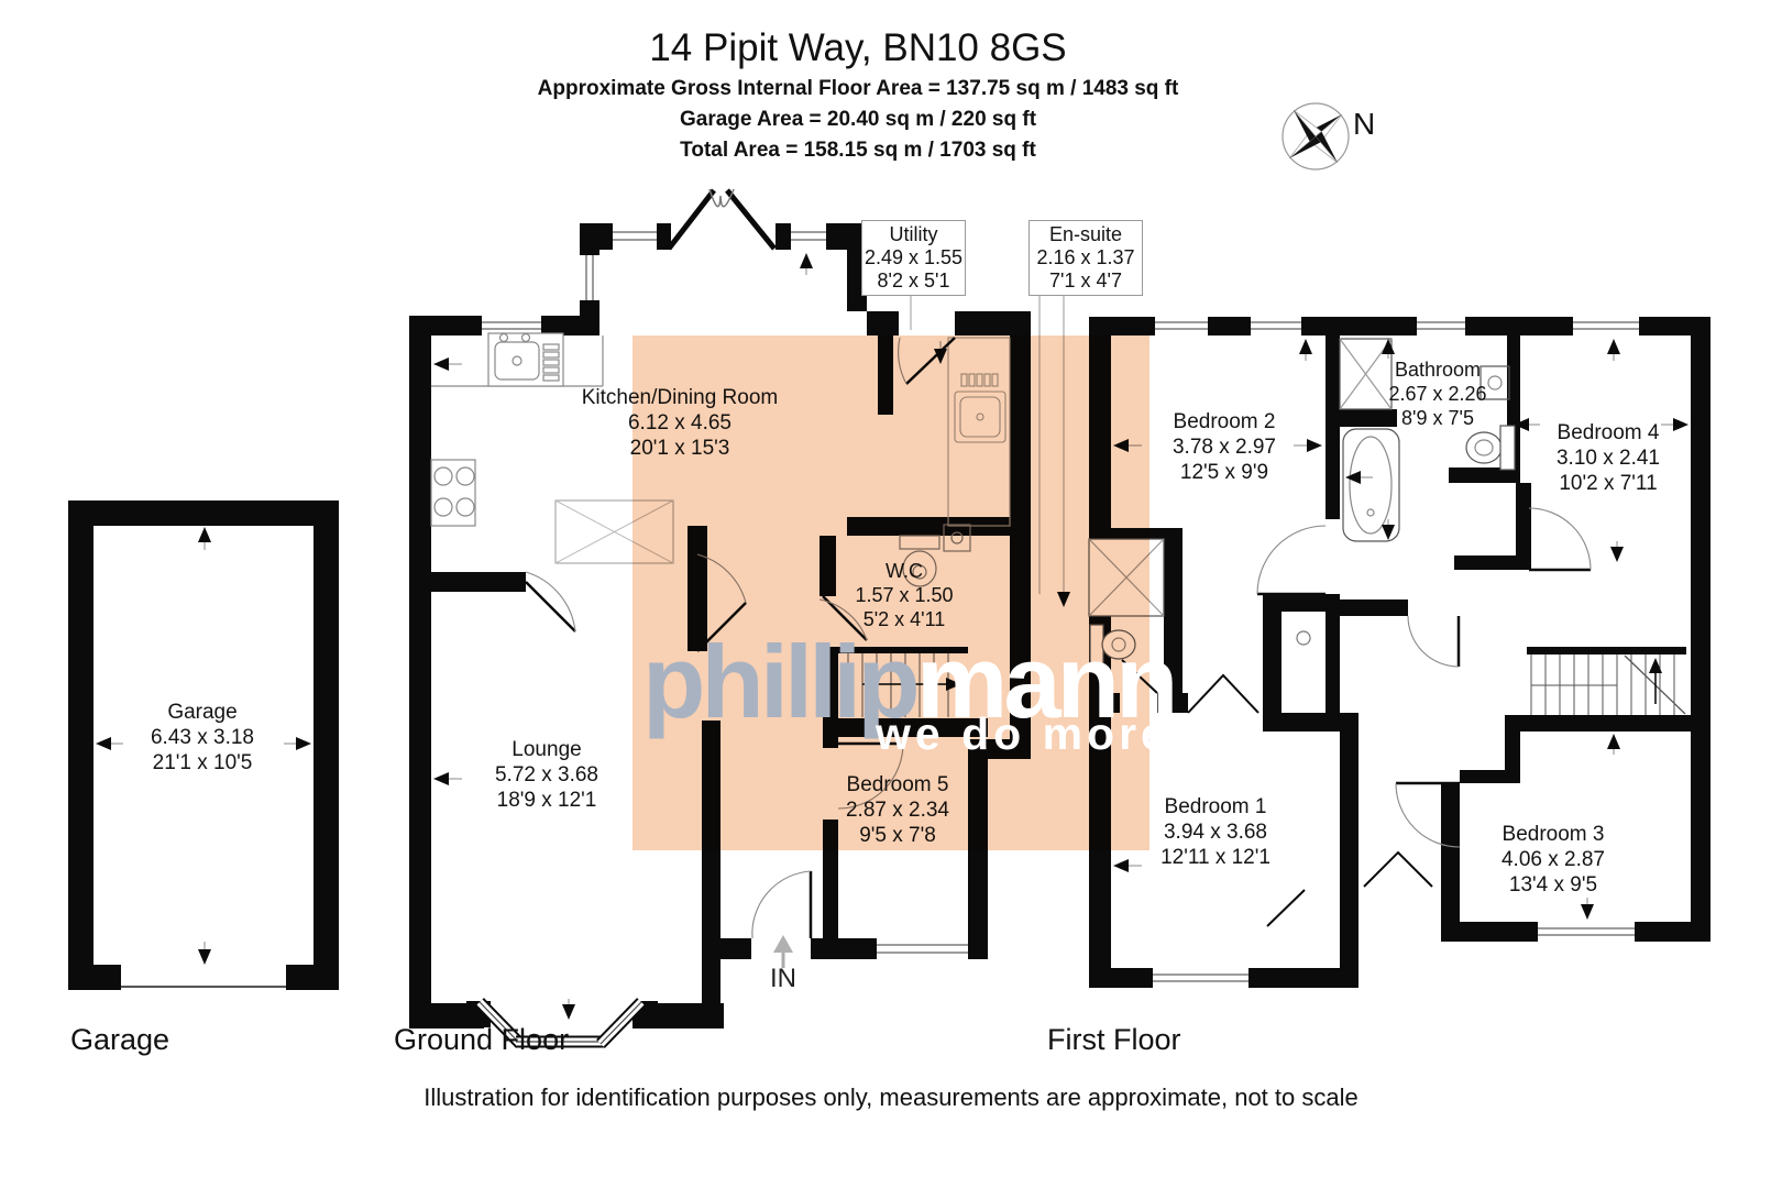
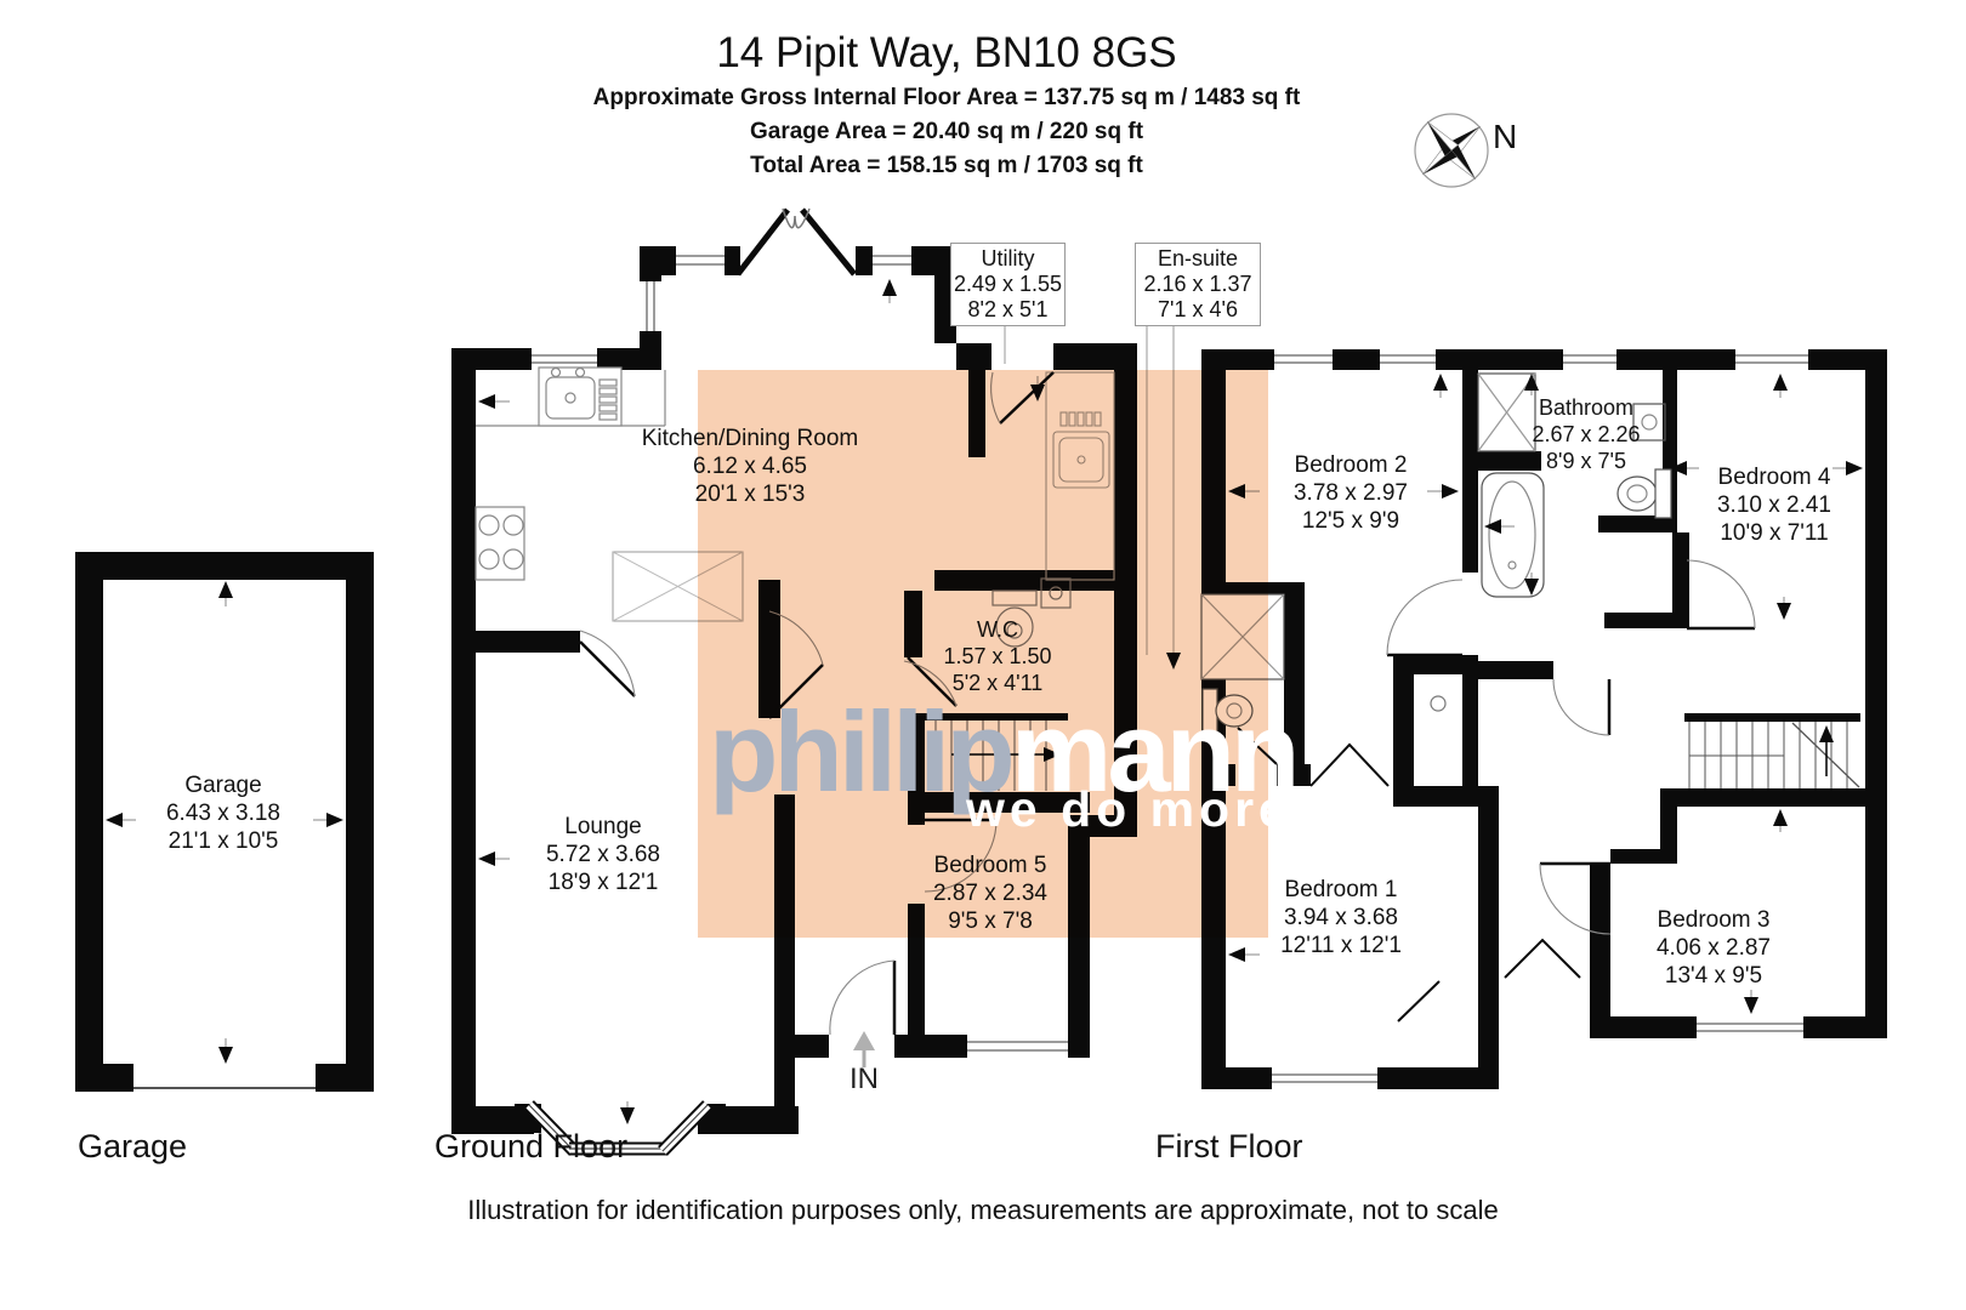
  N
  14 Pipit Way, BN10 8GS
  Approximate Gross Internal Floor Area = 137.75 sq m / 1483 sq ft
  Garage Area = 20.40 sq m / 220 sq ft
  Total Area = 158.15 sq m / 1703 sq ft
  Garage
  6.43 x 3.18
  21'1 x 10'5
  Utility
  2.49 x 1.55
  8'2 x 5'1
  En-suite
  2.16 x 1.37
- 7'1 x 4'7
+ 7'1 x 4'6
  Lounge
  5.72 x 3.68
  18'9 x 12'1
  Bedroom 2
  3.78 x 2.97
  12'5 x 9'9
  Bathroom
  2.67 x 2.26
  8'9 x 7'5
  Bedroom 4
  3.10 x 2.41
- 10'2 x 7'11
+ 10'9 x 7'11
  Bedroom 1
  3.94 x 3.68
  12'11 x 12'1
  Bedroom 3
  4.06 x 2.87
  13'4 x 9'5
  IN
  Garage
  Ground Floor
  First Floor
  Illustration for identification purposes only, measurements are approximate, not to scale
  phillipmann
  we do more
